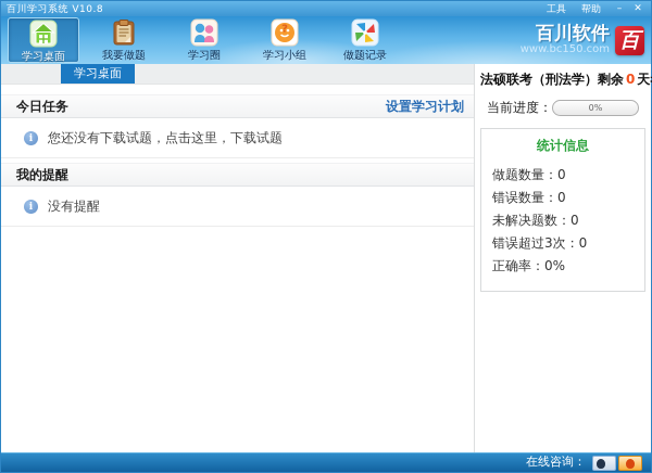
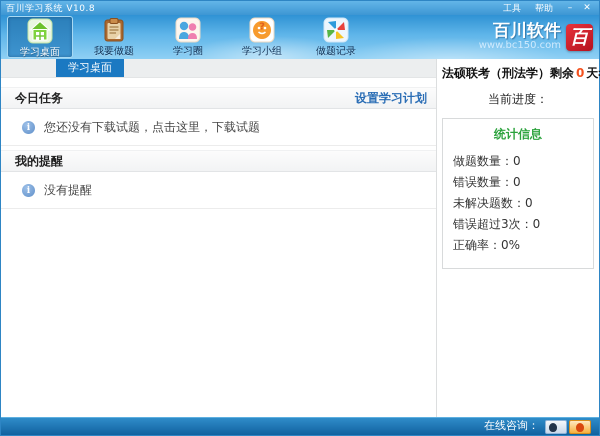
  百川学习系统 V10.8
  工具
  帮助
  –
  ✕
  学习桌面
  我要做题
  学习圈
  ?
  学习小组
  做题记录
  百川软件
  www.bc150.com
  百
  学习桌面
  今日任务
  设置学习计划
  i
  您还没有下载试题，点击这里，下载试题
  我的提醒
  i
  没有提醒
  法硕联考（刑法学）剩余 0 天
  当前进度：
- 0%
  统计信息
  做题数量：0
  错误数量：0
  未解决题数：0
  错误超过3次：0
  正确率：0%
  在线咨询：
